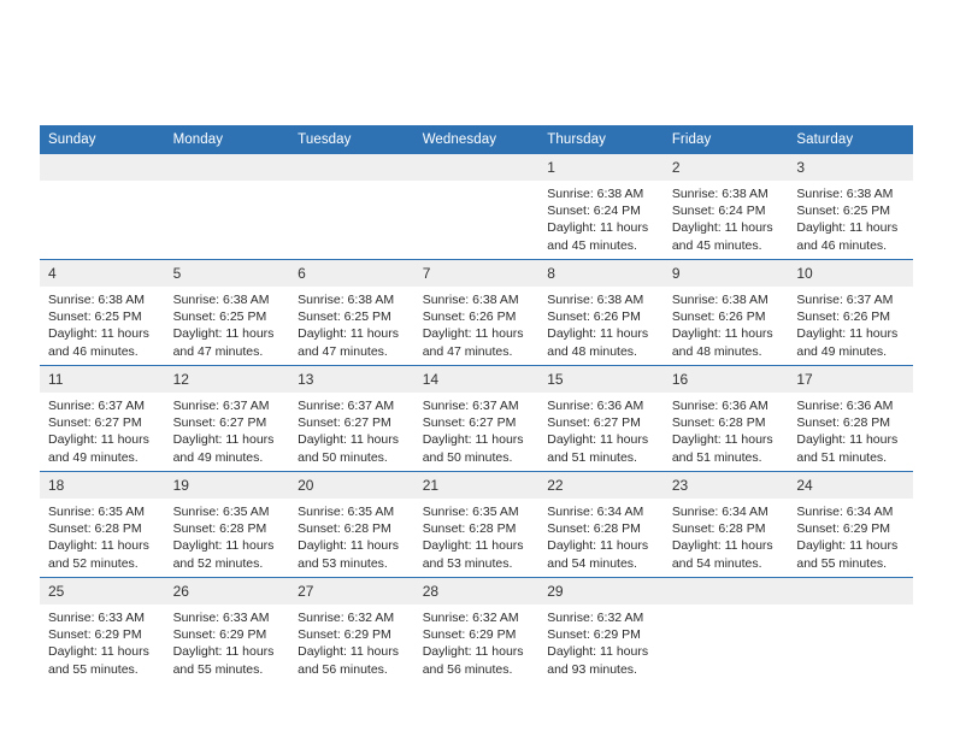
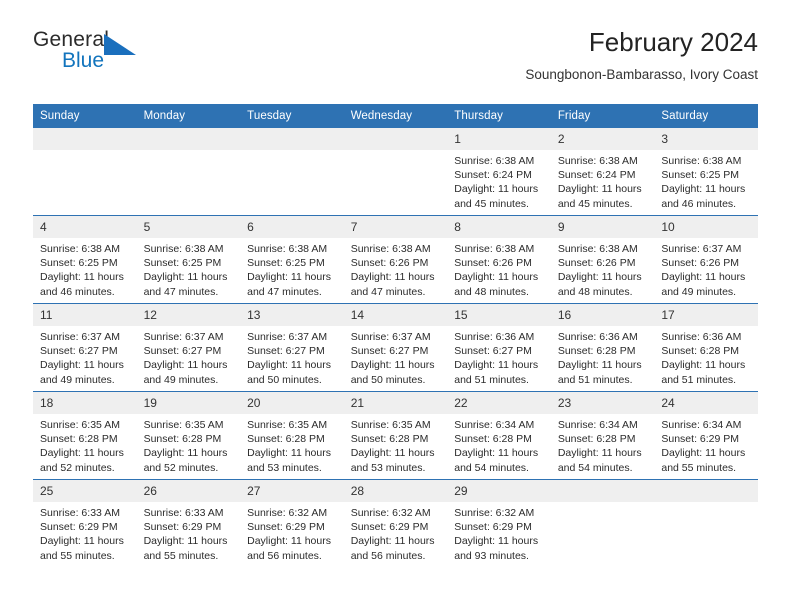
+ General
+ Blue
+ February 2024
+ Soungbonon-Bambarasso, Ivory Coast
  Sunday	Monday	Tuesday	Wednesday	Thursday	Friday	Saturday
  				1Sunrise: 6:38 AMSunset: 6:24 PMDaylight: 11 hoursand 45 minutes.	2Sunrise: 6:38 AMSunset: 6:24 PMDaylight: 11 hoursand 45 minutes.	3Sunrise: 6:38 AMSunset: 6:25 PMDaylight: 11 hoursand 46 minutes.
  4Sunrise: 6:38 AMSunset: 6:25 PMDaylight: 11 hoursand 46 minutes.	5Sunrise: 6:38 AMSunset: 6:25 PMDaylight: 11 hoursand 47 minutes.	6Sunrise: 6:38 AMSunset: 6:25 PMDaylight: 11 hoursand 47 minutes.	7Sunrise: 6:38 AMSunset: 6:26 PMDaylight: 11 hoursand 47 minutes.	8Sunrise: 6:38 AMSunset: 6:26 PMDaylight: 11 hoursand 48 minutes.	9Sunrise: 6:38 AMSunset: 6:26 PMDaylight: 11 hoursand 48 minutes.	10Sunrise: 6:37 AMSunset: 6:26 PMDaylight: 11 hoursand 49 minutes.
  11Sunrise: 6:37 AMSunset: 6:27 PMDaylight: 11 hoursand 49 minutes.	12Sunrise: 6:37 AMSunset: 6:27 PMDaylight: 11 hoursand 49 minutes.	13Sunrise: 6:37 AMSunset: 6:27 PMDaylight: 11 hoursand 50 minutes.	14Sunrise: 6:37 AMSunset: 6:27 PMDaylight: 11 hoursand 50 minutes.	15Sunrise: 6:36 AMSunset: 6:27 PMDaylight: 11 hoursand 51 minutes.	16Sunrise: 6:36 AMSunset: 6:28 PMDaylight: 11 hoursand 51 minutes.	17Sunrise: 6:36 AMSunset: 6:28 PMDaylight: 11 hoursand 51 minutes.
  18Sunrise: 6:35 AMSunset: 6:28 PMDaylight: 11 hoursand 52 minutes.	19Sunrise: 6:35 AMSunset: 6:28 PMDaylight: 11 hoursand 52 minutes.	20Sunrise: 6:35 AMSunset: 6:28 PMDaylight: 11 hoursand 53 minutes.	21Sunrise: 6:35 AMSunset: 6:28 PMDaylight: 11 hoursand 53 minutes.	22Sunrise: 6:34 AMSunset: 6:28 PMDaylight: 11 hoursand 54 minutes.	23Sunrise: 6:34 AMSunset: 6:28 PMDaylight: 11 hoursand 54 minutes.	24Sunrise: 6:34 AMSunset: 6:29 PMDaylight: 11 hoursand 55 minutes.
  25Sunrise: 6:33 AMSunset: 6:29 PMDaylight: 11 hoursand 55 minutes.	26Sunrise: 6:33 AMSunset: 6:29 PMDaylight: 11 hoursand 55 minutes.	27Sunrise: 6:32 AMSunset: 6:29 PMDaylight: 11 hoursand 56 minutes.	28Sunrise: 6:32 AMSunset: 6:29 PMDaylight: 11 hoursand 56 minutes.	29Sunrise: 6:32 AMSunset: 6:29 PMDaylight: 11 hoursand 93 minutes.
